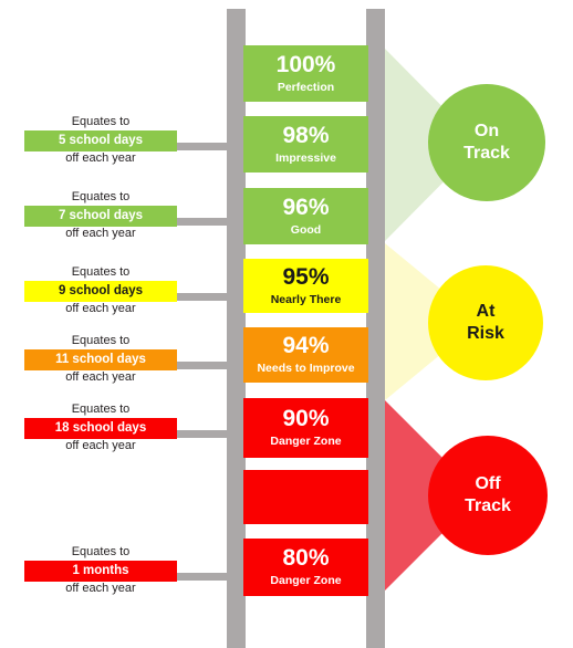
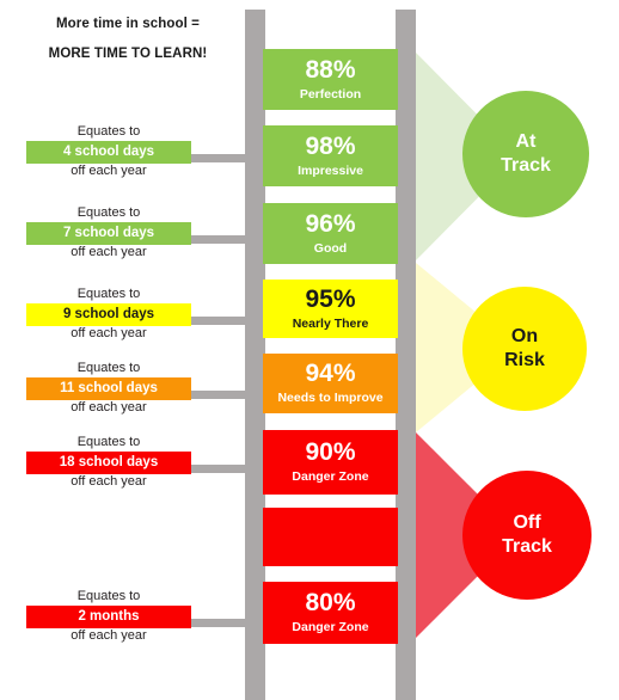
+ More time in school =
+ MORE TIME TO LEARN!
  Equates to
- 5 school days
+ 4 school days
  off each year
  Equates to
  7 school days
  off each year
  Equates to
  9 school days
  off each year
  Equates to
  11 school days
  off each year
  Equates to
  18 school days
  off each year
  Equates to
- 1 months
+ 2 months
  off each year
- 100%
+ 88%
  Perfection
  98%
  Impressive
  96%
  Good
  95%
  Nearly There
  94%
  Needs to Improve
  90%
  Danger Zone
  80%
  Danger Zone
- On
+ At
  Track
- At
+ On
  Risk
  Off
  Track
